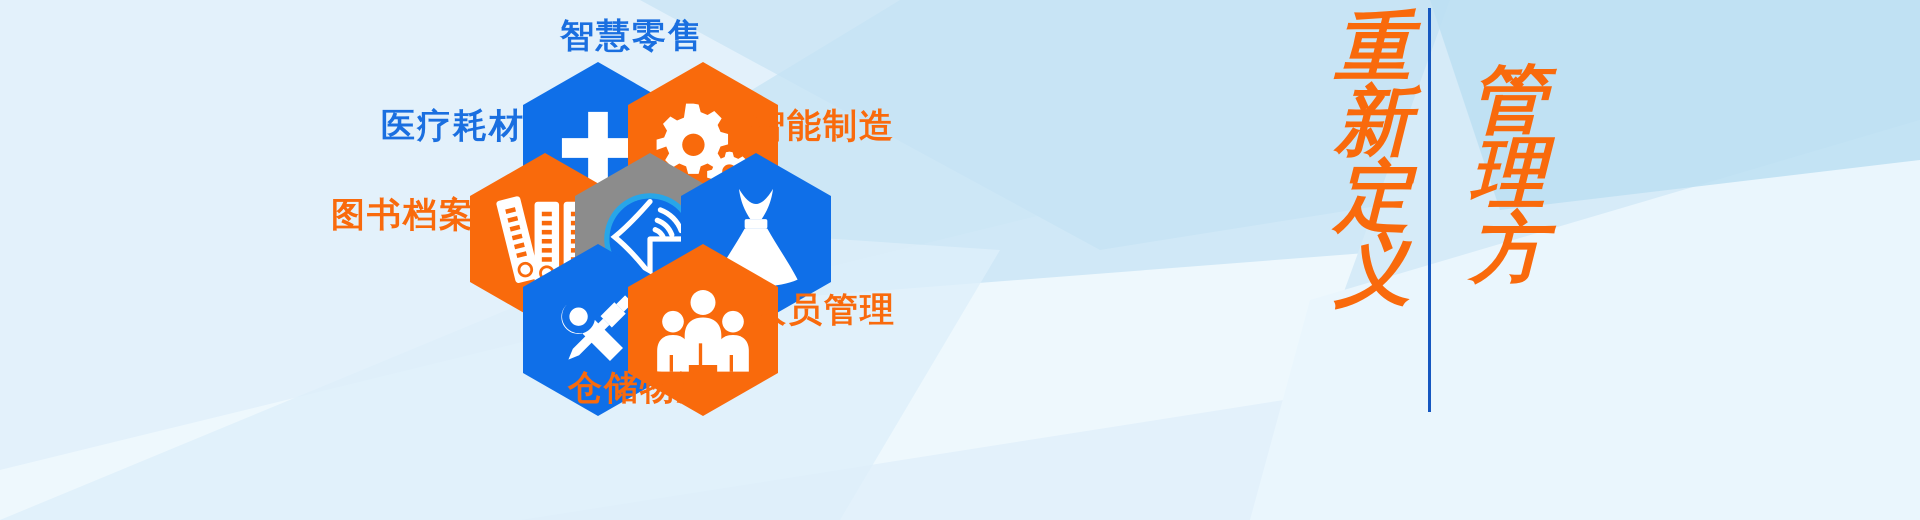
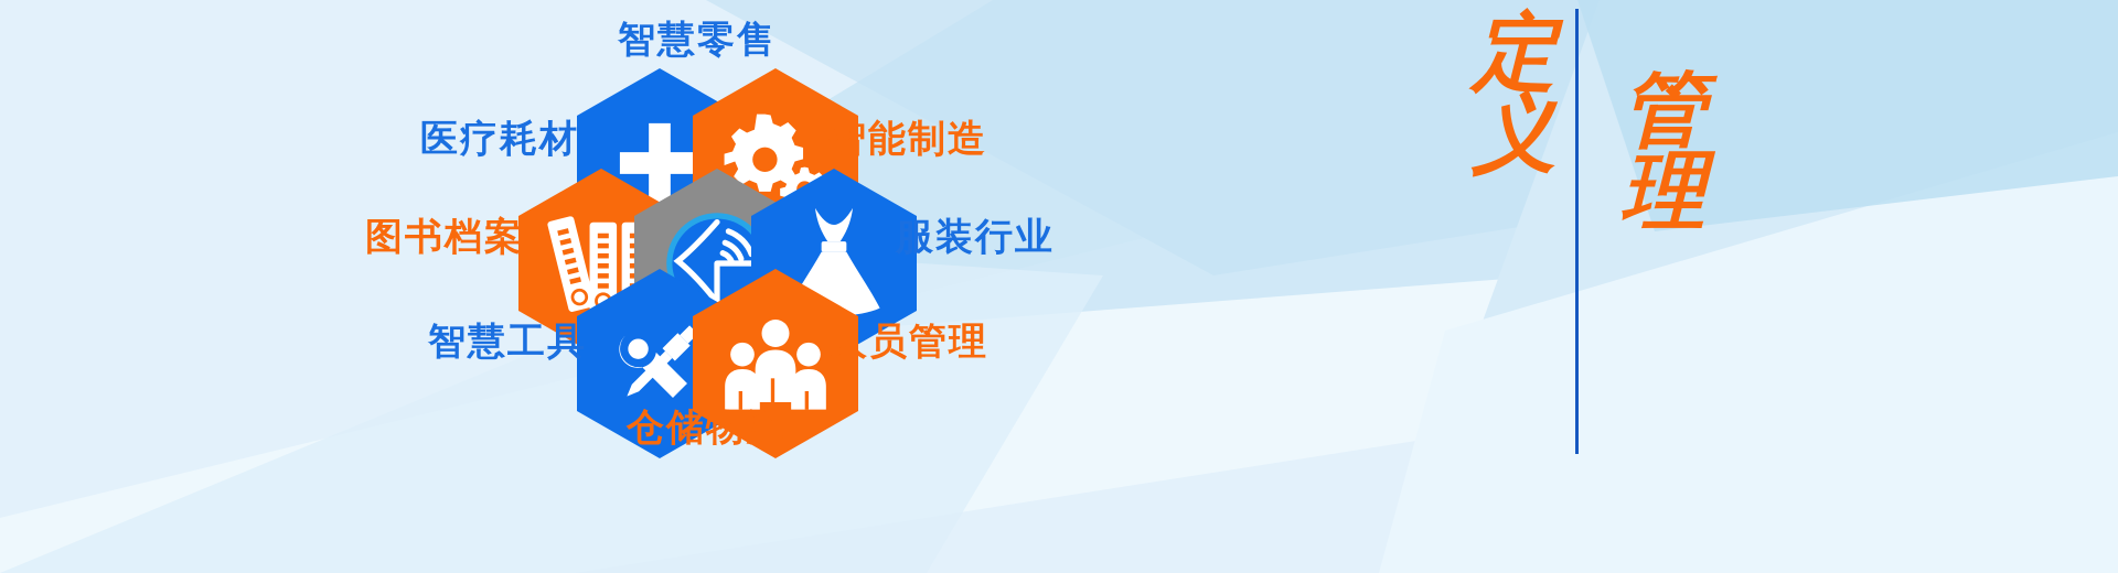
  智慧零售
  医疗耗材
  智能制造
  图书档案
+ 服装行业
+ 智慧工具
  人员管理
  仓储物流
- 重
- 新
  定
  义
  管
  理
- 方
